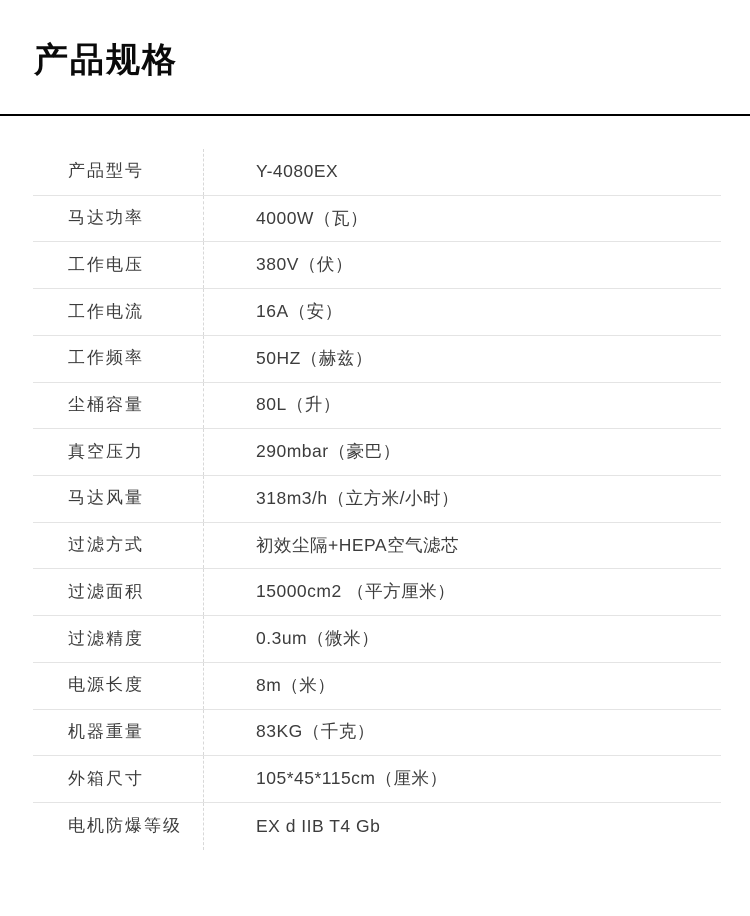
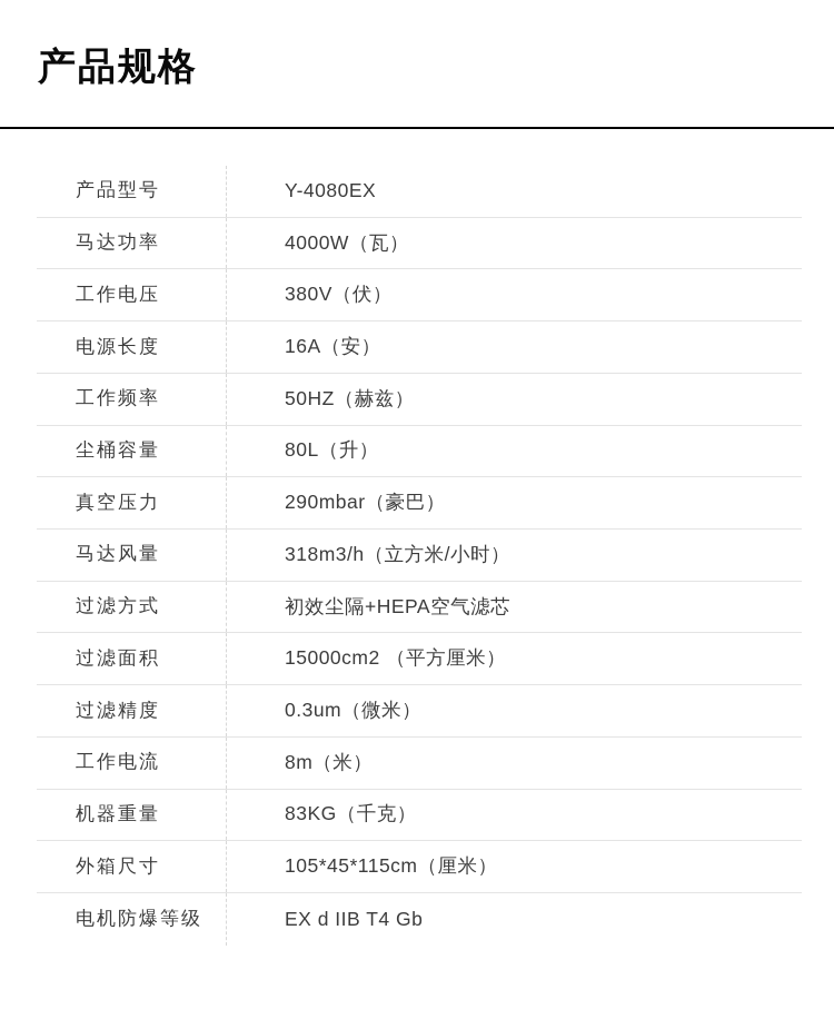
  产品规格
  产品型号
  Y-4080EX
  马达功率
  4000W（瓦）
  工作电压
  380V（伏）
- 工作电流
+ 电源长度
  16A（安）
  工作频率
  50HZ（赫兹）
  尘桶容量
  80L（升）
  真空压力
  290mbar（豪巴）
  马达风量
  318m3/h（立方米/小时）
  过滤方式
  初效尘隔+HEPA空气滤芯
  过滤面积
  15000cm2 （平方厘米）
  过滤精度
  0.3um（微米）
- 电源长度
+ 工作电流
  8m（米）
  机器重量
  83KG（千克）
  外箱尺寸
  105*45*115cm（厘米）
  电机防爆等级
  EX d IIB T4 Gb
